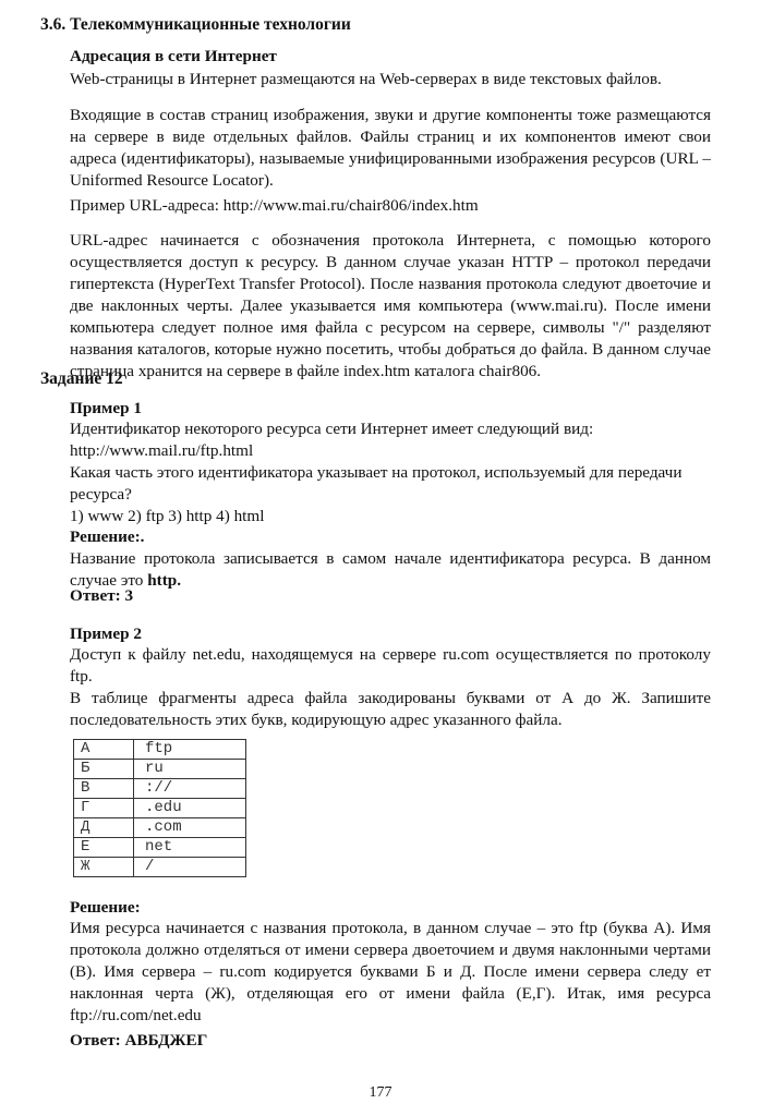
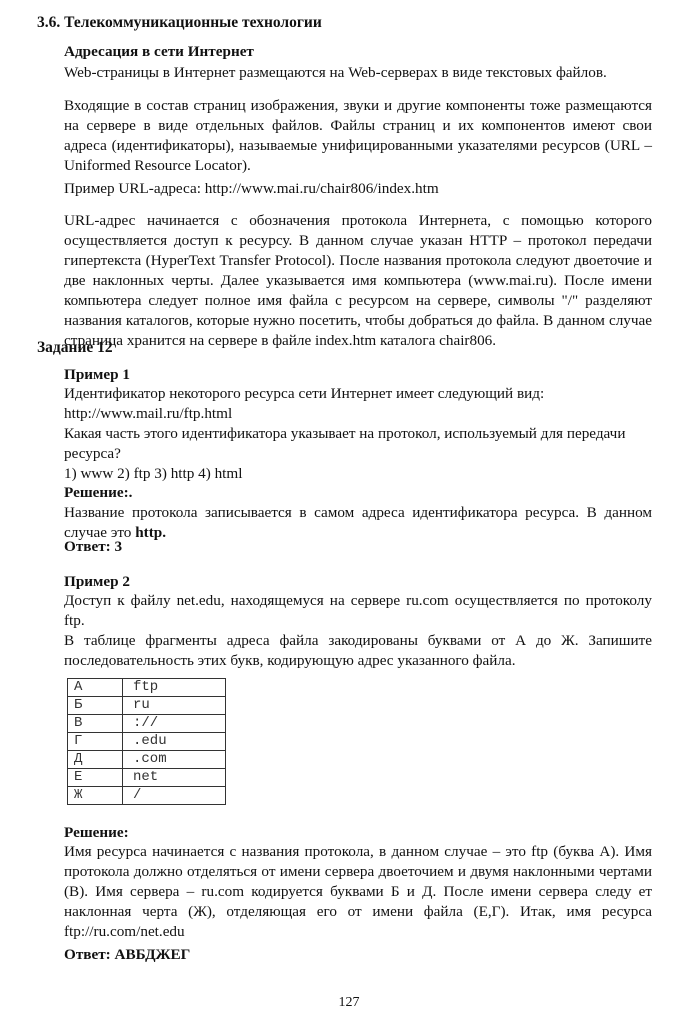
  3.6. Телекоммуникационные технологии
  Адресация в сети Интернет
  Web-страницы в Интернет размещаются на Web-серверах в виде текстовых файлов.
- Входящие в состав страниц изображения, звуки и другие компоненты тоже размещаются на сервере в виде отдельных файлов. Файлы страниц и их компонентов имеют свои адреса (идентификаторы), называемые унифицированными изображения ресурсов (URL – Uniformed Resource Locator).
+ Входящие в состав страниц изображения, звуки и другие компоненты тоже размещаются на сервере в виде отдельных файлов. Файлы страниц и их компонентов имеют свои адреса (идентификаторы), называемые унифицированными указателями ресурсов (URL – Uniformed Resource Locator).
  Пример URL-адреса: http://www.mai.ru/chair806/index.htm
  URL-адрес начинается с обозначения протокола Интернета, с помощью которого осуществляется доступ к ресурсу. В данном случае указан HTTP – протокол передачи гипертекста (HyperText Transfer Protocol). После названия протокола следуют двоеточие и две наклонных черты. Далее указывается имя компьютера (www.mai.ru). После имени компьютера следует полное имя файла с ресурсом на сервере, символы "/" разделяют названия каталогов, которые нужно посетить, чтобы добраться до файла. В данном случае страница хранится на сервере в файле index.htm каталога chair806.
  Задание 12
  Пример 1
  Идентификатор некоторого ресурса сети Интернет имеет следующий вид:
  http://www.mail.ru/ftp.html
  Какая часть этого идентификатора указывает на протокол, используемый для передачи ресурса?
  1) www 2) ftp 3) http 4) html
  Решение:.
- Название протокола записывается в самом начале идентификатора ресурса. В данном случае это http.
+ Название протокола записывается в самом адреса идентификатора ресурса. В данном случае это http.
  Ответ: 3
  Пример 2
  Доступ к файлу net.edu, находящемуся на сервере ru.com осуществляется по протоколу ftp.
  В таблице фрагменты адреса файла закодированы буквами от А до Ж. Запишите последовательность этих букв, кодирующую адрес указанного файла.
  А	ftp
  Б	ru
  В	://
  Г	.edu
  Д	.com
  Е	net
  Ж	/
  Решение:
  Имя ресурса начинается с названия протокола, в данном случае – это ftp (буква А). Имя протокола должно отделяться от имени сервера двоеточием и двумя наклонными чертами (В). Имя сервера – ru.com кодируется буквами Б и Д. После имени сервера следу ет наклонная черта (Ж), отделяющая его от имени файла (Е,Г). Итак, имя ресурса ftp://ru.com/net.edu
  Ответ: АВБДЖЕГ
- 177
+ 127
